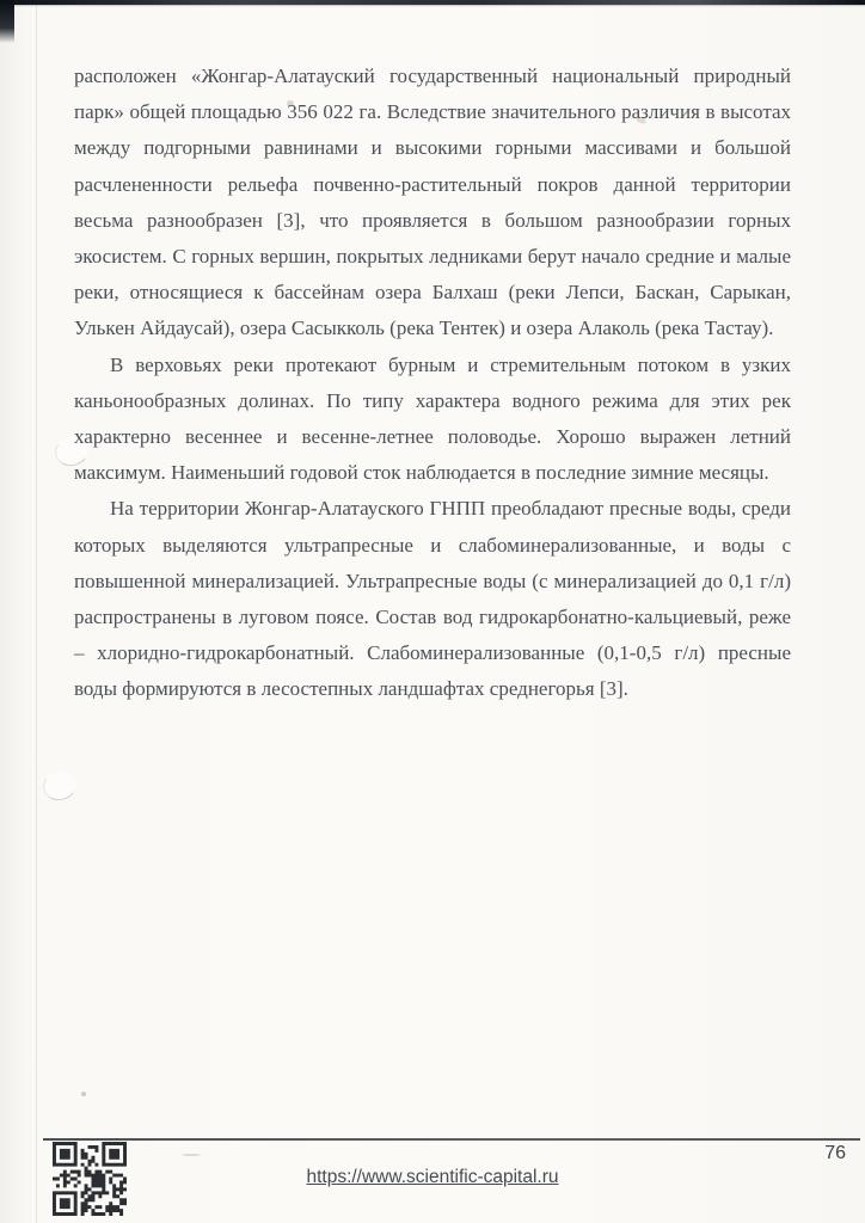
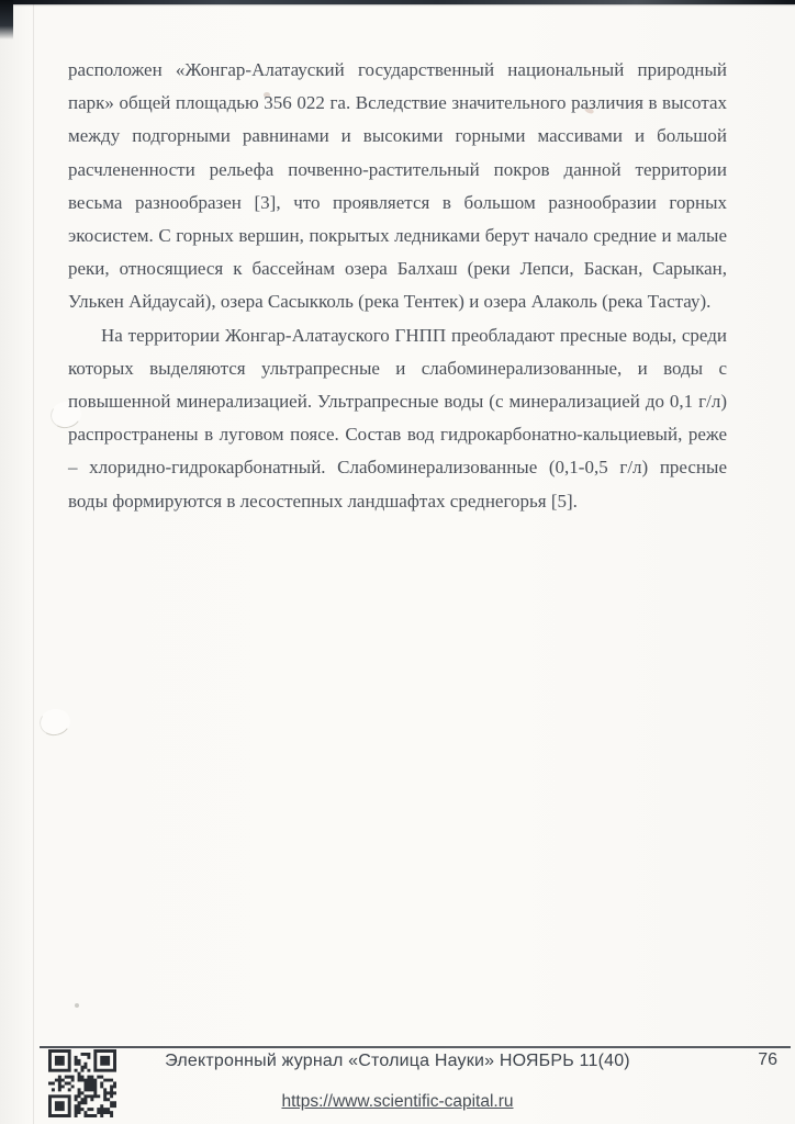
  расположен «Жонгар-Алатауский государственный национальный природный парк» общей площадью 356 022 га. Вследствие значительного различия в высотах между подгорными равнинами и высокими горными массивами и большой расчлененности рельефа почвенно-растительный покров данной территории весьма разнообразен [3], что проявляется в большом разнообразии горных экосистем. С горных вершин, покрытых ледниками берут начало средние и малые реки, относящиеся к бассейнам озера Балхаш (реки Лепси, Баскан, Сарыкан, Улькен Айдаусай), озера Сасыкколь (река Тентек) и озера Алаколь (река Тастау).
- В верховьях реки протекают бурным и стремительным потоком в узких каньонообразных долинах. По типу характера водного режима для этих рек характерно весеннее и весенне-летнее половодье. Хорошо выражен летний максимум. Наименьший годовой сток наблюдается в последние зимние месяцы.
- На территории Жонгар-Алатауского ГНПП преобладают пресные воды, среди которых выделяются ультрапресные и слабоминерализованные, и воды с повышенной минерализацией. Ультрапресные воды (с минерализацией до 0,1 г/л) распространены в луговом поясе. Состав вод гидрокарбонатно-кальциевый, реже – хлоридно-гидрокарбонатный. Слабоминерализованные (0,1-0,5 г/л) пресные воды формируются в лесостепных ландшафтах среднегорья [3].
+ На территории Жонгар-Алатауского ГНПП преобладают пресные воды, среди которых выделяются ультрапресные и слабоминерализованные, и воды с повышенной минерализацией. Ультрапресные воды (с минерализацией до 0,1 г/л) распространены в луговом поясе. Состав вод гидрокарбонатно-кальциевый, реже – хлоридно-гидрокарбонатный. Слабоминерализованные (0,1-0,5 г/л) пресные воды формируются в лесостепных ландшафтах среднегорья [5].
+ Электронный журнал «Столица Науки» НОЯБРЬ 11(40)
  https://www.scientific-capital.ru
  76
